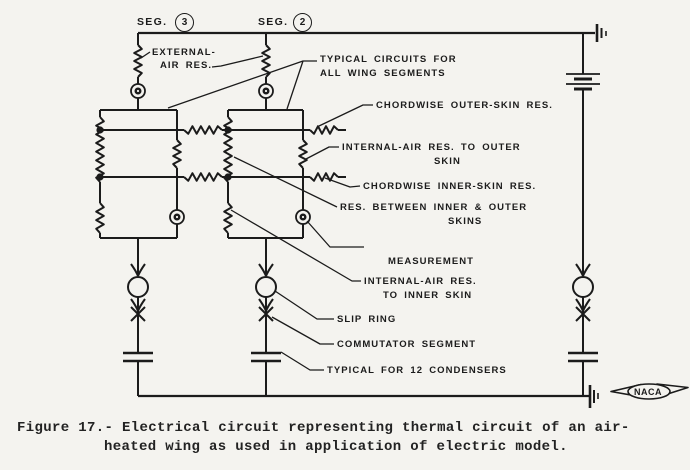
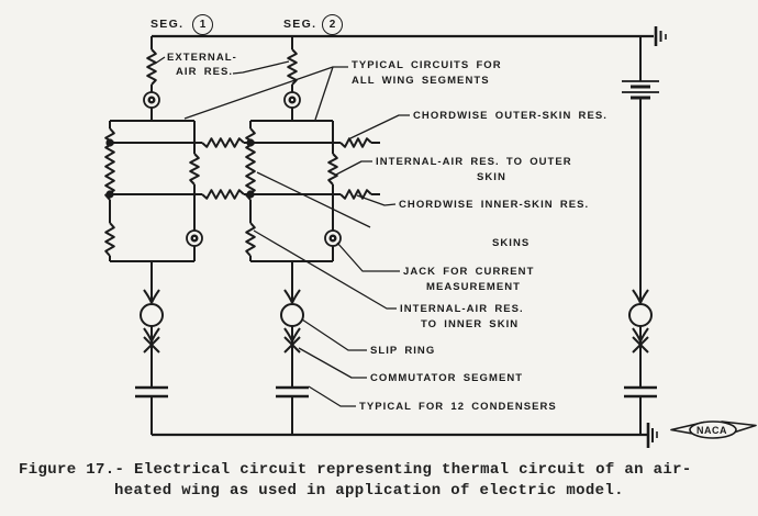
  SEG.
- 3
+ 1
  SEG.
  2
  EXTERNAL-
  AIR RES.
  TYPICAL CIRCUITS FOR
  ALL WING SEGMENTS
  CHORDWISE OUTER-SKIN RES.
  INTERNAL-AIR RES. TO OUTER
  SKIN
  CHORDWISE INNER-SKIN RES.
- RES. BETWEEN INNER & OUTER
  SKINS
+ JACK FOR CURRENT
  MEASUREMENT
  INTERNAL-AIR RES.
  TO INNER SKIN
  SLIP RING
  COMMUTATOR SEGMENT
  TYPICAL FOR 12 CONDENSERS
  NACA
  Figure 17.- Electrical circuit representing thermal circuit of an air-
  heated wing as used in application of electric model.
